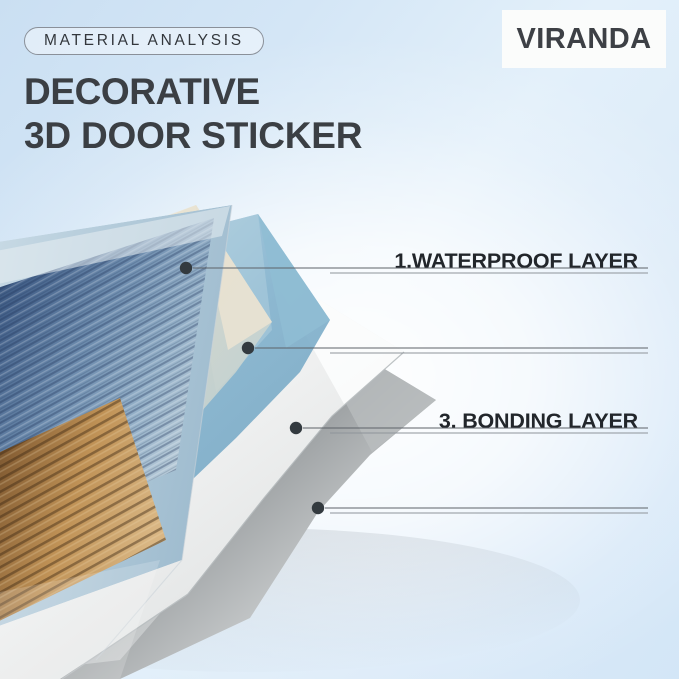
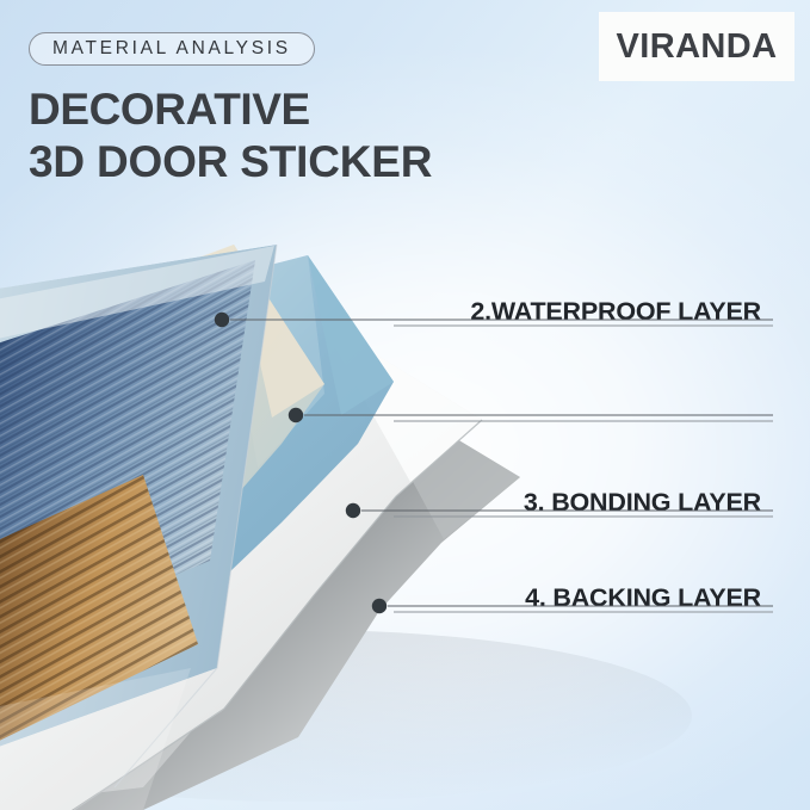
  MATERIAL ANALYSIS
  DECORATIVE
  3D DOOR STICKER
  VIRANDA
- 1.WATERPROOF LAYER
+ 2.WATERPROOF LAYER
  3. BONDING LAYER
+ 4. BACKING LAYER
